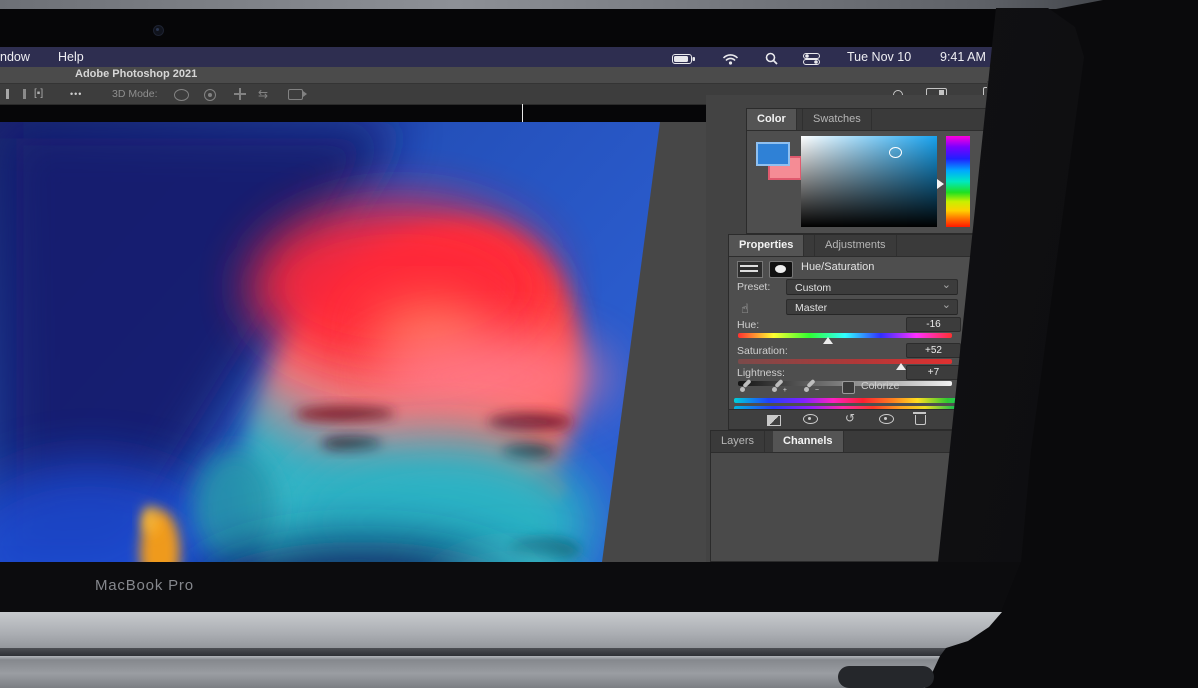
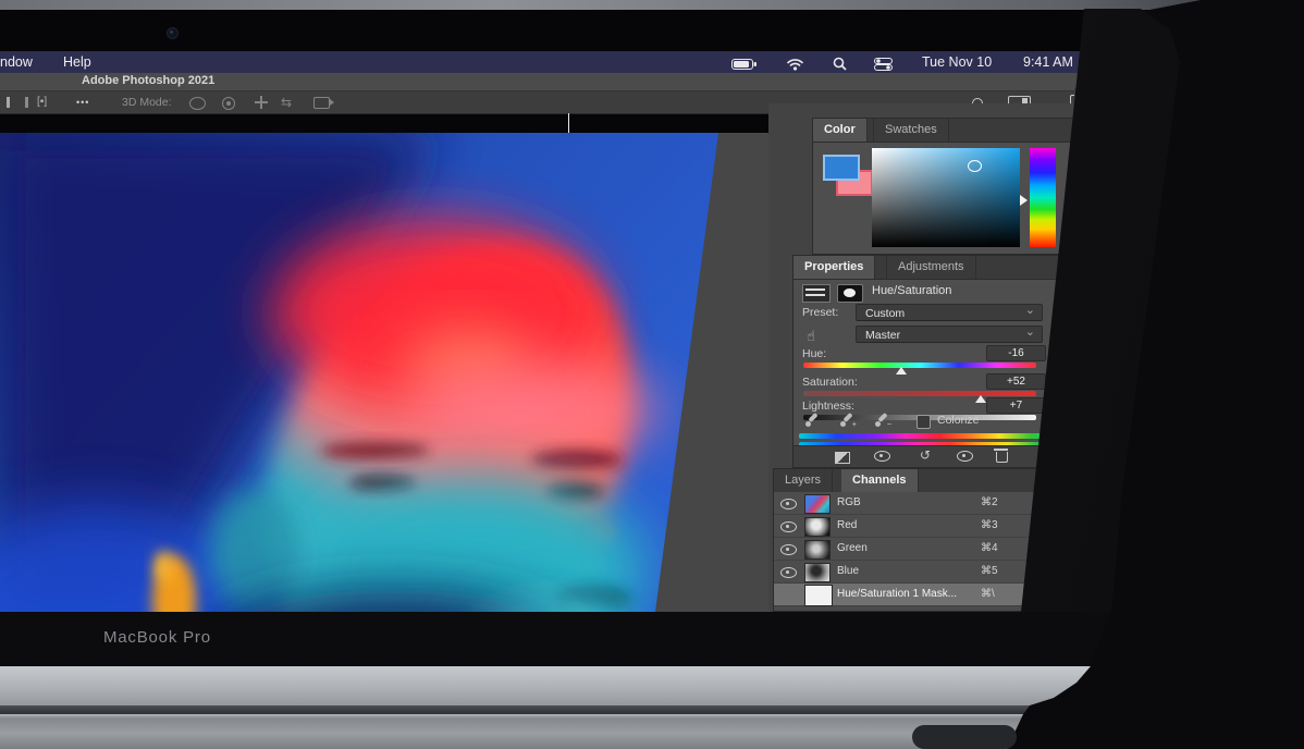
  ndow
  Help
  Tue Nov 10
  9:41 AM
  Adobe Photoshop 2021
  [▪]
  •••
  3D Mode:
  ⇆
  Color
  Swatches
  Properties
  Adjustments
  Hue/Saturation
  Preset:
  Custom
  ⌄
  ☝
  Master
  ⌄
  Hue:
  -16
  Saturation:
  +52
  Lightness:
  +7
  Colorize
  ↺
  Layers
  Channels
+ RGB
+ ⌘2
+ Red
+ ⌘3
+ Green
+ ⌘4
+ Blue
+ ⌘5
+ Hue/Saturation 1 Mask...
+ ⌘\
  MacBook Pro
